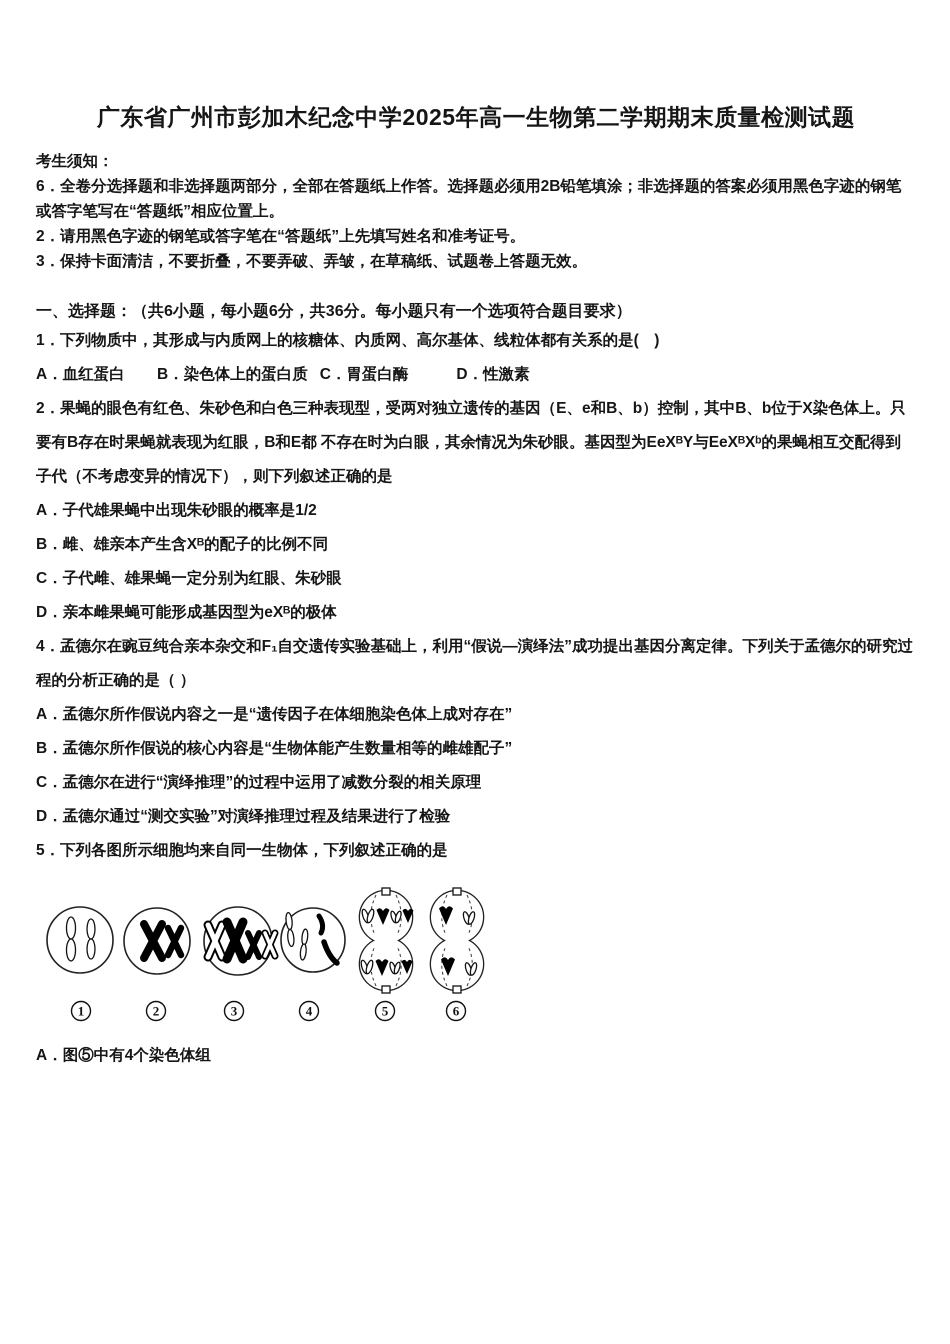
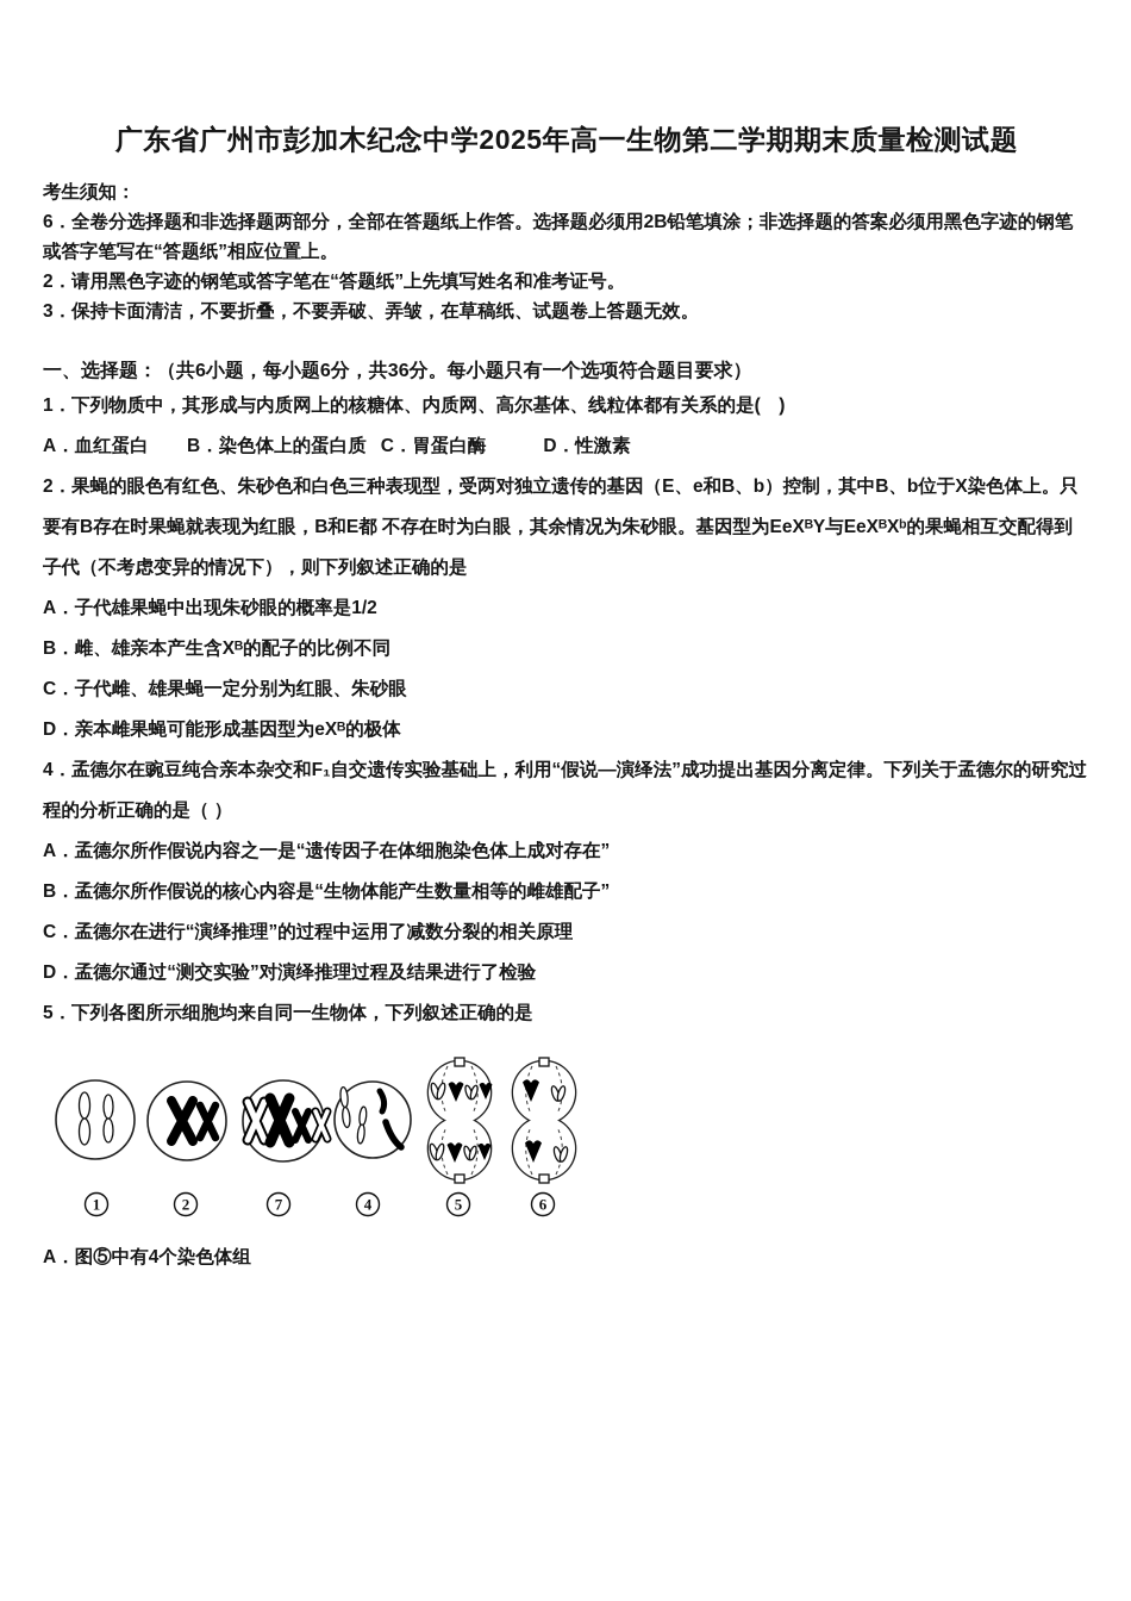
  广东省广州市彭加木纪念中学2025年高一生物第二学期期末质量检测试题
  考生须知：
  6．全卷分选择题和非选择题两部分，全部在答题纸上作答。选择题必须用2B铅笔填涂；非选择题的答案必须用黑色字迹的钢笔或答字笔写在“答题纸”相应位置上。
  2．请用黑色字迹的钢笔或答字笔在“答题纸”上先填写姓名和准考证号。
  3．保持卡面清洁，不要折叠，不要弄破、弄皱，在草稿纸、试题卷上答题无效。
  一、选择题：（共6小题，每小题6分，共36分。每小题只有一个选项符合题目要求）
  1．下列物质中，其形成与内质网上的核糖体、内质网、高尔基体、线粒体都有关系的是( )
  A．血红蛋白
  B．染色体上的蛋白质
  C．胃蛋白酶
  D．性激素
  2．果蝇的眼色有红色、朱砂色和白色三种表现型，受两对独立遗传的基因（E、e和B、b）控制，其中B、b位于X染色体上。只要有B存在时果蝇就表现为红眼，B和E都 不存在时为白眼，其余情况为朱砂眼。基因型为EeXᴮY与EeXᴮXᵇ的果蝇相互交配得到 子代（不考虑变异的情况下），则下列叙述正确的是
  A．子代雄果蝇中出现朱砂眼的概率是1/2
  B．雌、雄亲本产生含Xᴮ的配子的比例不同
  C．子代雌、雄果蝇一定分别为红眼、朱砂眼
  D．亲本雌果蝇可能形成基因型为eXᴮ的极体
  4．孟德尔在豌豆纯合亲本杂交和F₁自交遗传实验基础上，利用“假说—演绎法”成功提出基因分离定律。下列关于孟德尔的研究过程的分析正确的是（ ）
  A．孟德尔所作假说内容之一是“遗传因子在体细胞染色体上成对存在”
  B．孟德尔所作假说的核心内容是“生物体能产生数量相等的雌雄配子”
  C．孟德尔在进行“演绎推理”的过程中运用了减数分裂的相关原理
  D．孟德尔通过“测交实验”对演绎推理过程及结果进行了检验
  5．下列各图所示细胞均来自同一生物体，下列叙述正确的是
  1
  2
- 3
+ 7
  4
  5
  6
  A．图⑤中有4个染色体组
